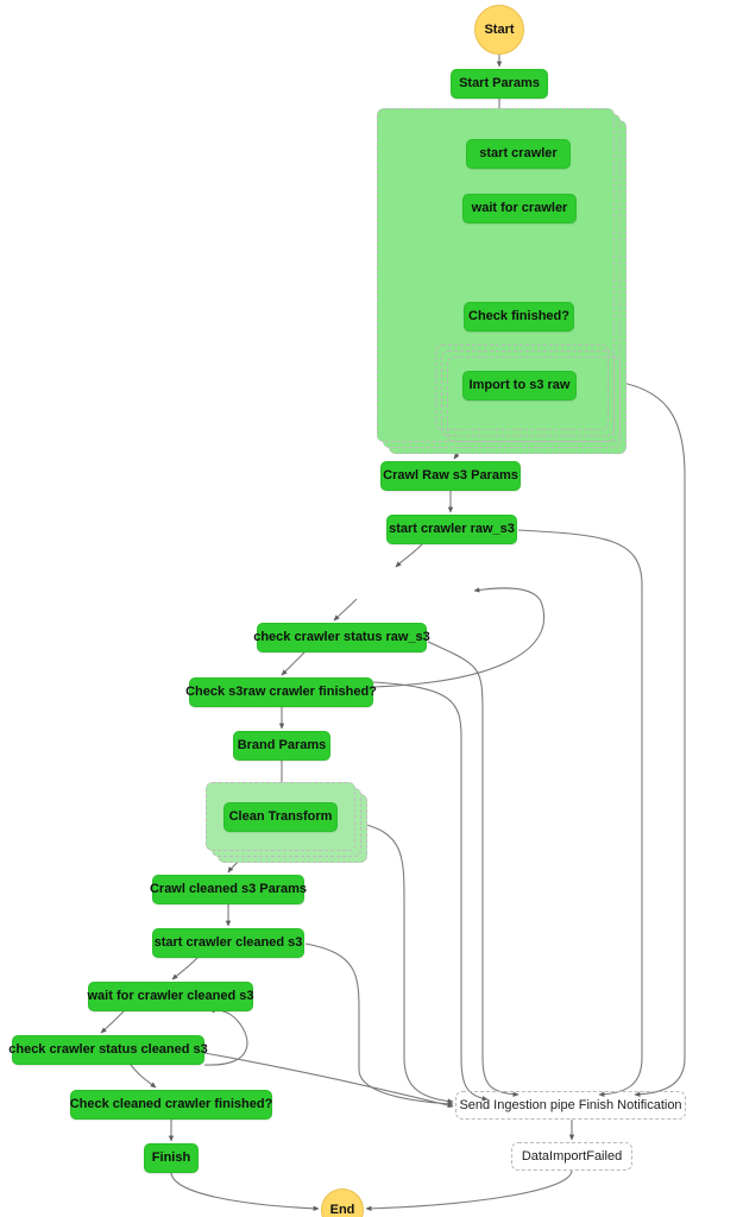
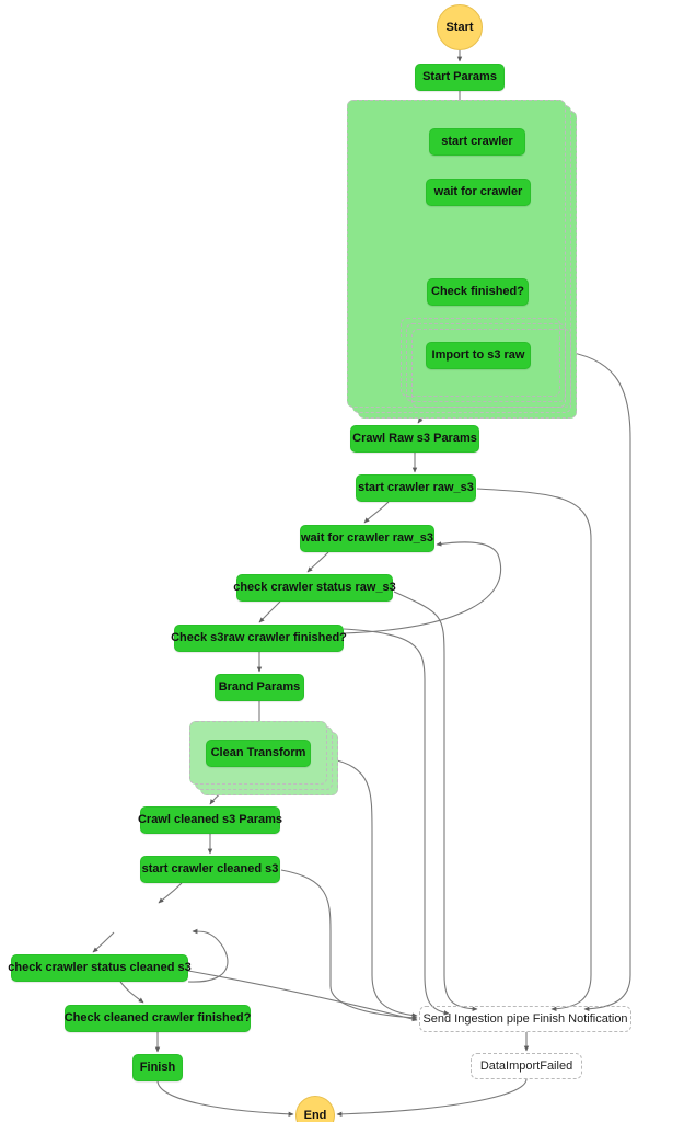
  Start
  Start Params
  start crawler
  wait for crawler
  Check finished?
  Import to s3 raw
  Crawl Raw s3 Params
  start crawler raw_s3
+ wait for crawler raw_s3
  check crawler status raw_s3
  Check s3raw crawler finished?
  Brand Params
  Clean Transform
  Crawl cleaned s3 Params
  start crawler cleaned s3
- wait for crawler cleaned s3
  check crawler status cleaned s3
  Check cleaned crawler finished?
  Finish
  Send Ingestion pipe Finish Notification
  DataImportFailed
  End
